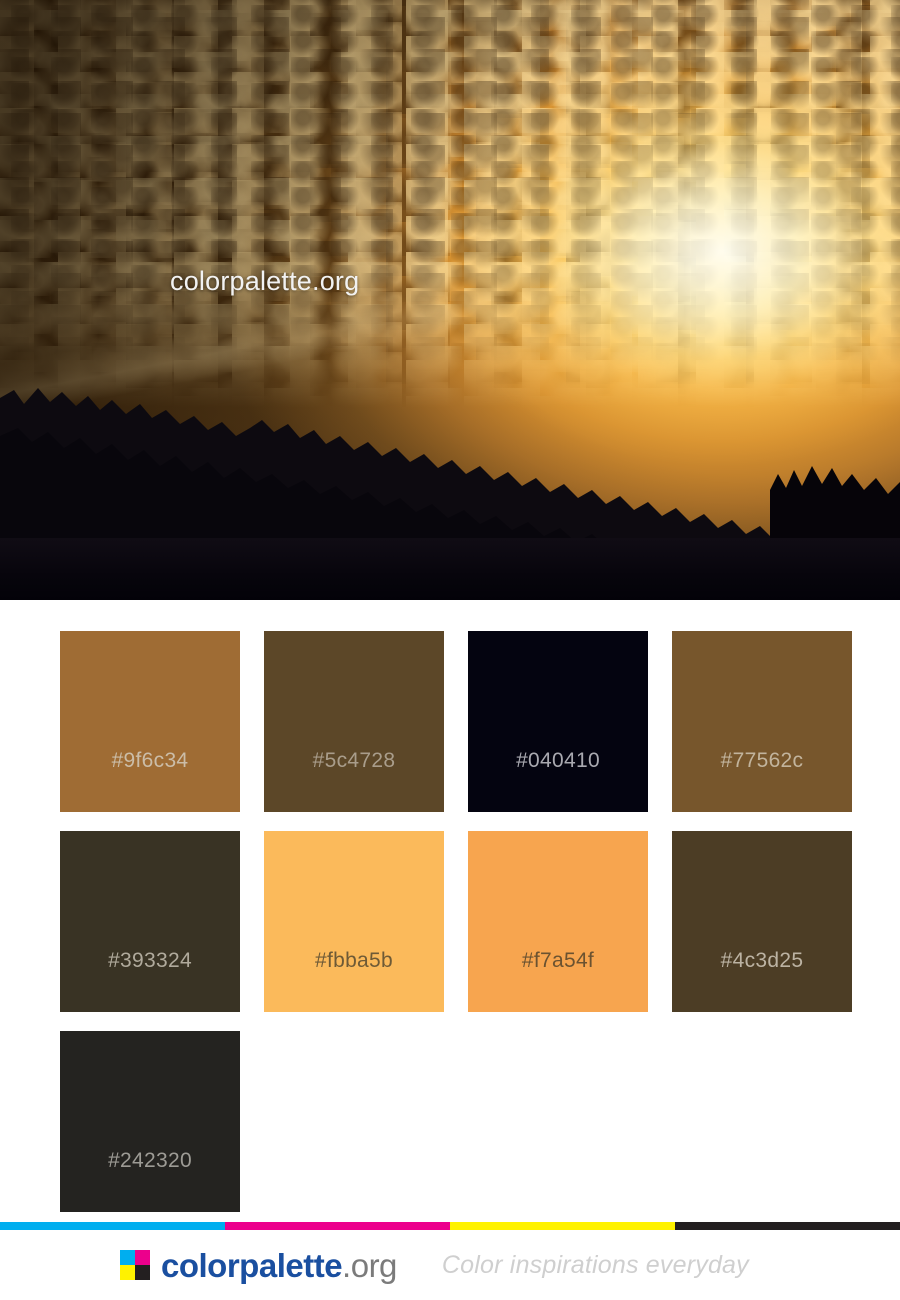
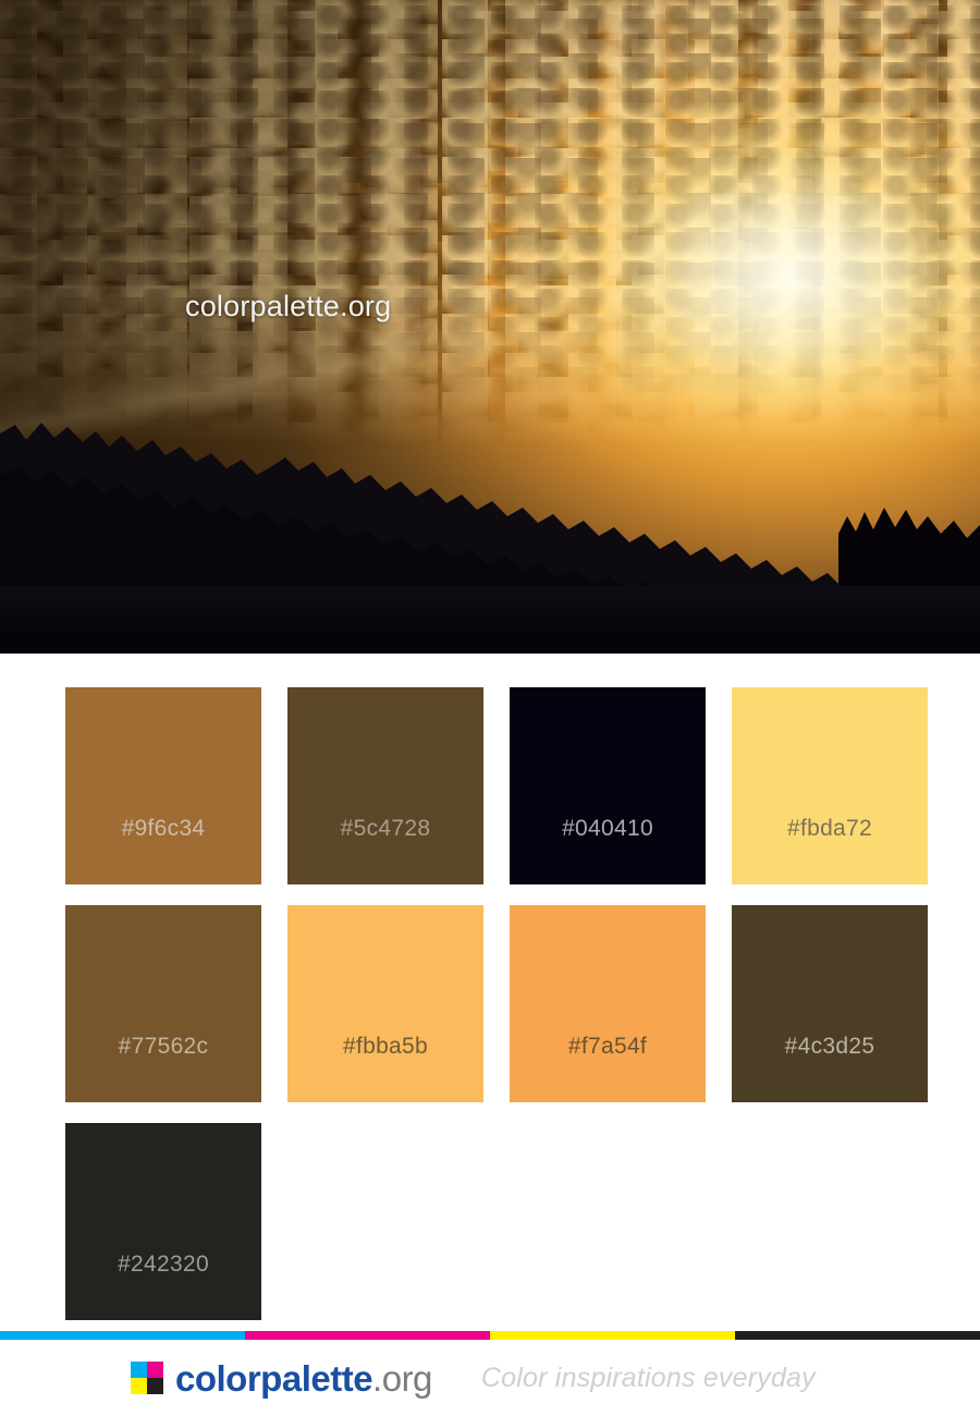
  colorpalette.org
  #9f6c34
  #5c4728
  #040410
+ #fbda72
  #77562c
- #393324
  #fbba5b
  #f7a54f
  #4c3d25
  #242320
  colorpalette.org
  Color inspirations everyday
